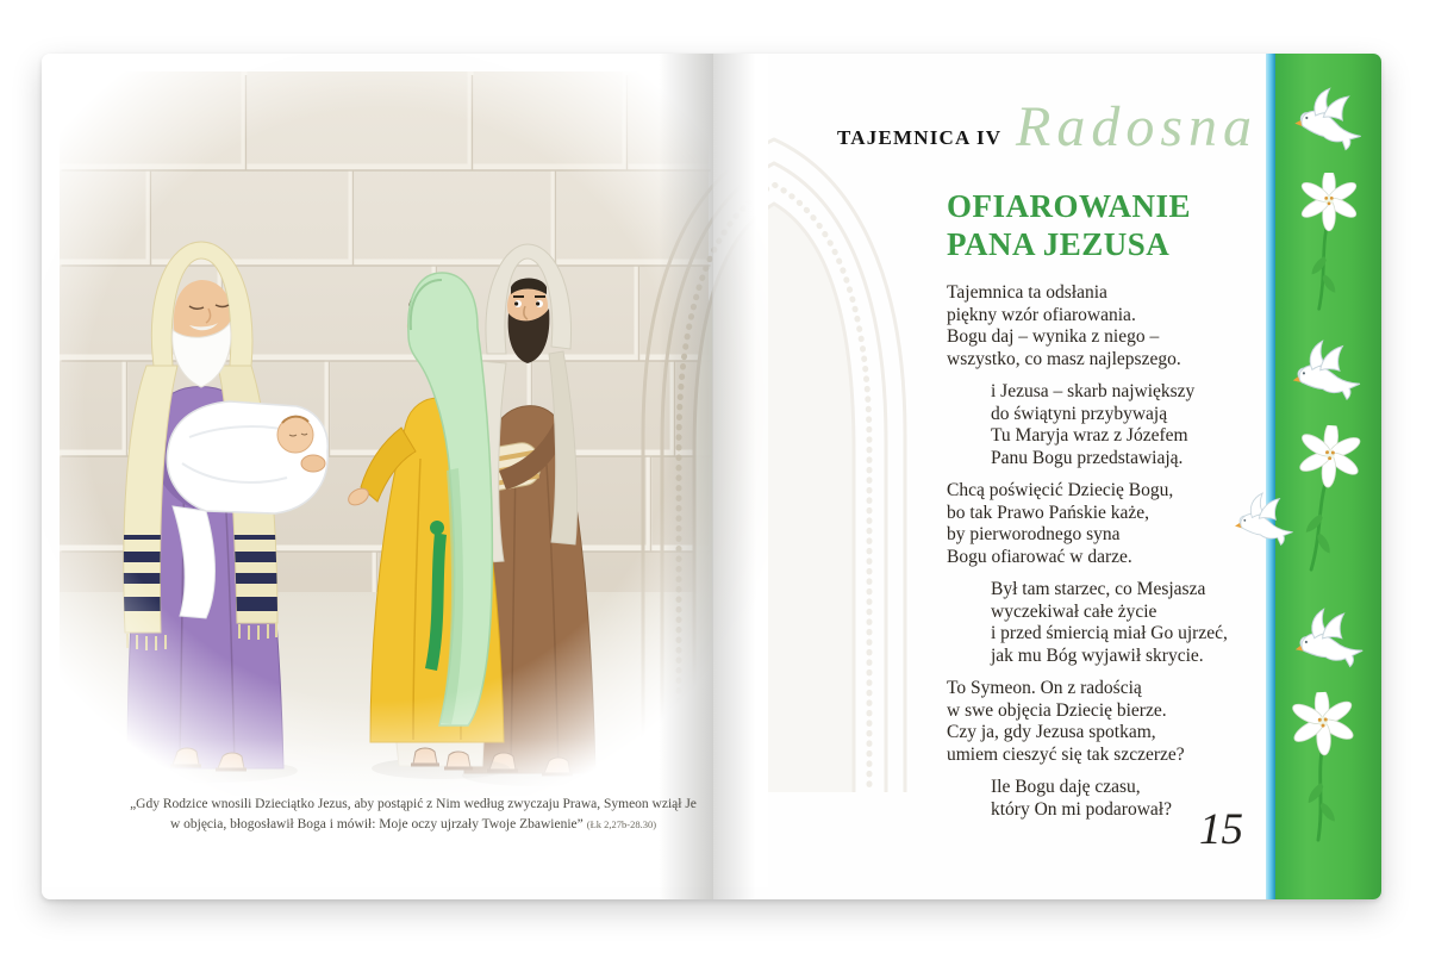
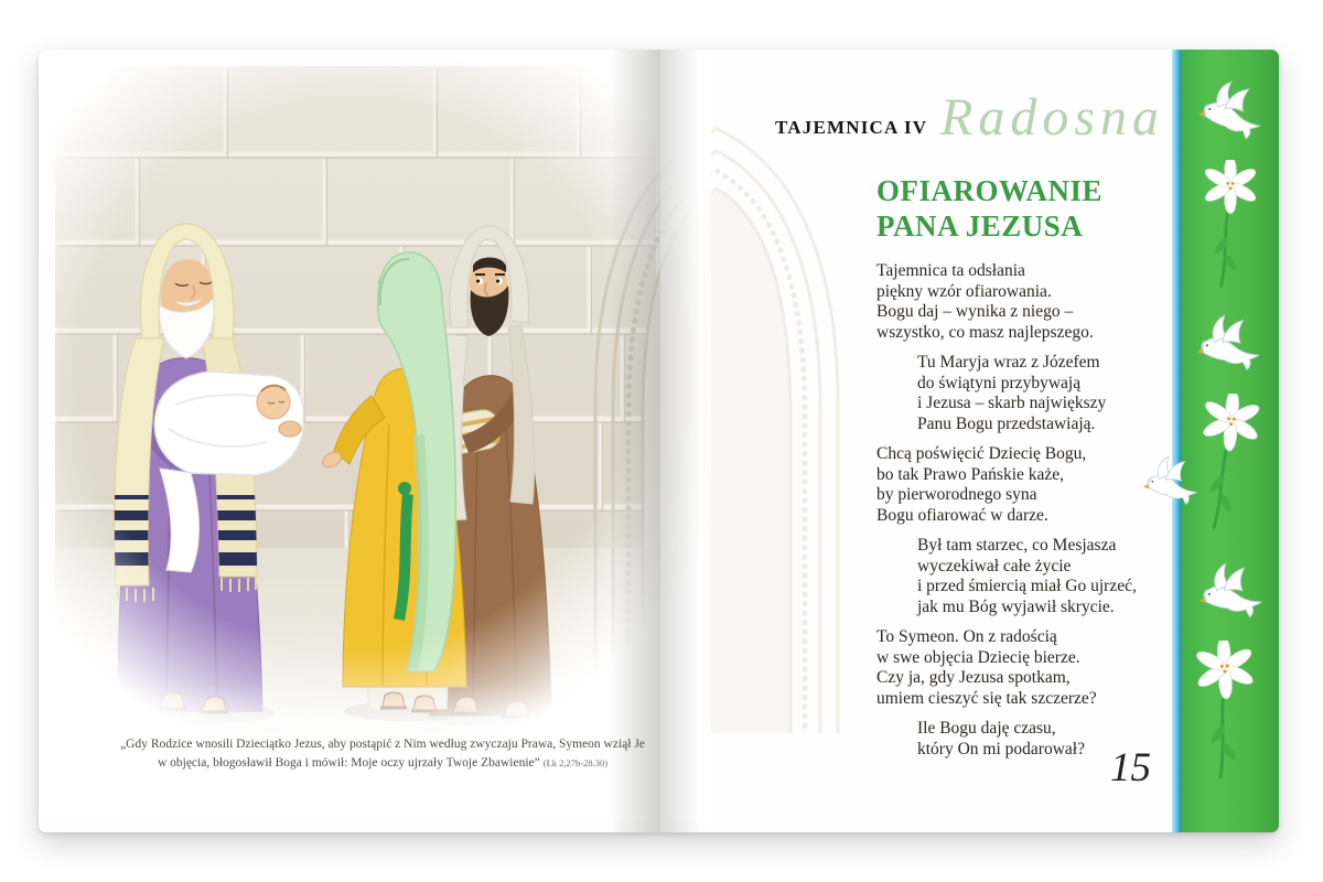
  „Gdy Rodzice wnosili Dzieciątko Jezus, aby postąpić z Nim według zwyczaju Prawa, Symeon wziął Je
  w objęcia, błogosławił Boga i mówił: Moje oczy ujrzały Twoje Zbawienie” (Łk 2,27b-28.30)
  TAJEMNICA IV
  Radosna
  OFIAROWANIE
  PANA JEZUSA
  Tajemnica ta odsłania
  piękny wzór ofiarowania.
  Bogu daj – wynika z niego –
  wszystko, co masz najlepszego.
- i Jezusa – skarb największy
+ Tu Maryja wraz z Józefem
  do świątyni przybywają
- Tu Maryja wraz z Józefem
+ i Jezusa – skarb największy
  Panu Bogu przedstawiają.
  Chcą poświęcić Dziecię Bogu,
  bo tak Prawo Pańskie każe,
  by pierworodnego syna
  Bogu ofiarować w darze.
  Był tam starzec, co Mesjasza
  wyczekiwał całe życie
  i przed śmiercią miał Go ujrzeć,
  jak mu Bóg wyjawił skrycie.
  To Symeon. On z radością
  w swe objęcia Dziecię bierze.
  Czy ja, gdy Jezusa spotkam,
  umiem cieszyć się tak szczerze?
  Ile Bogu daję czasu,
  który On mi podarował?
  15
